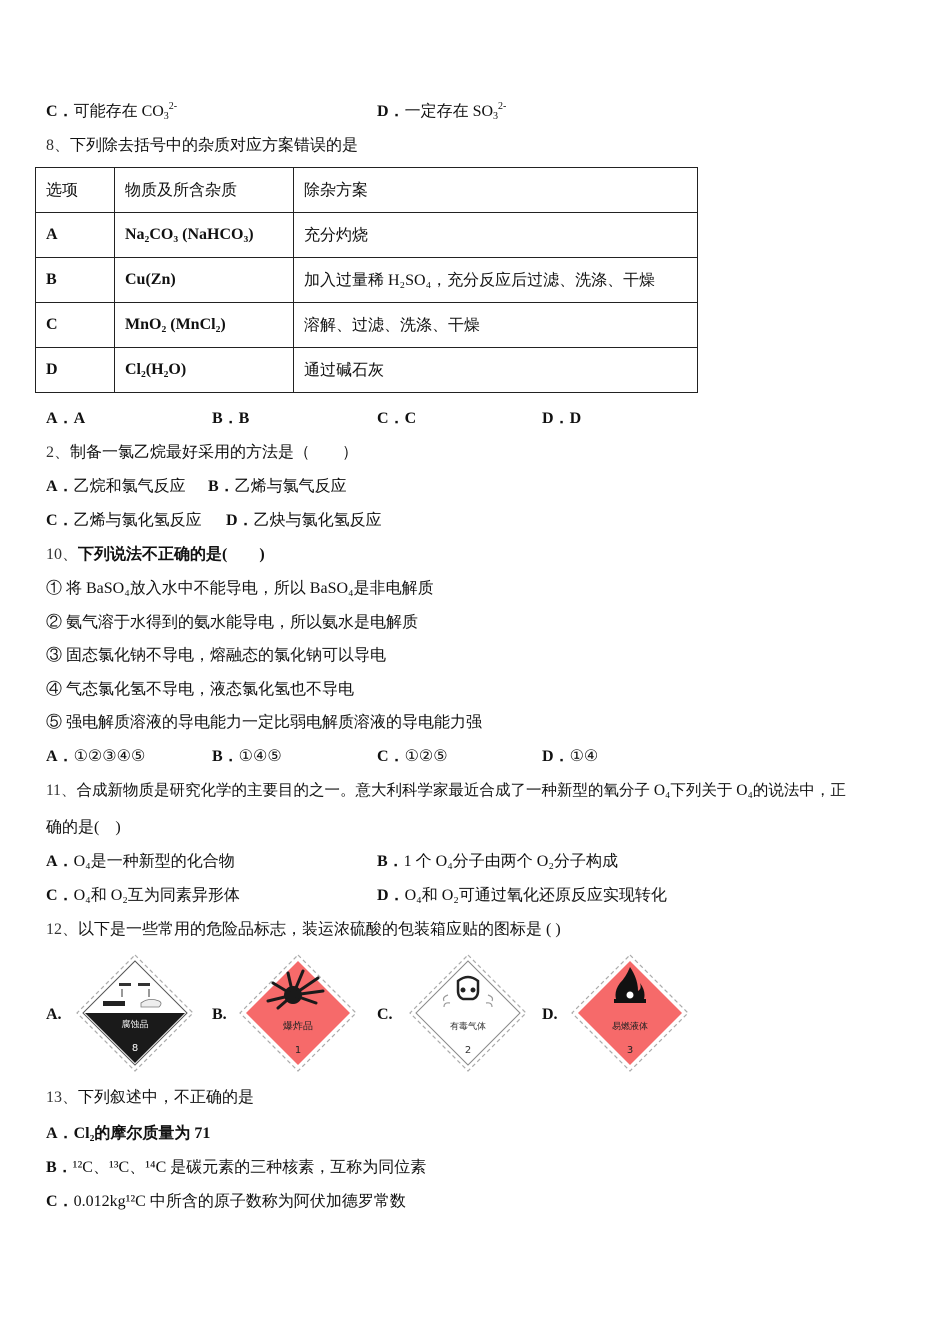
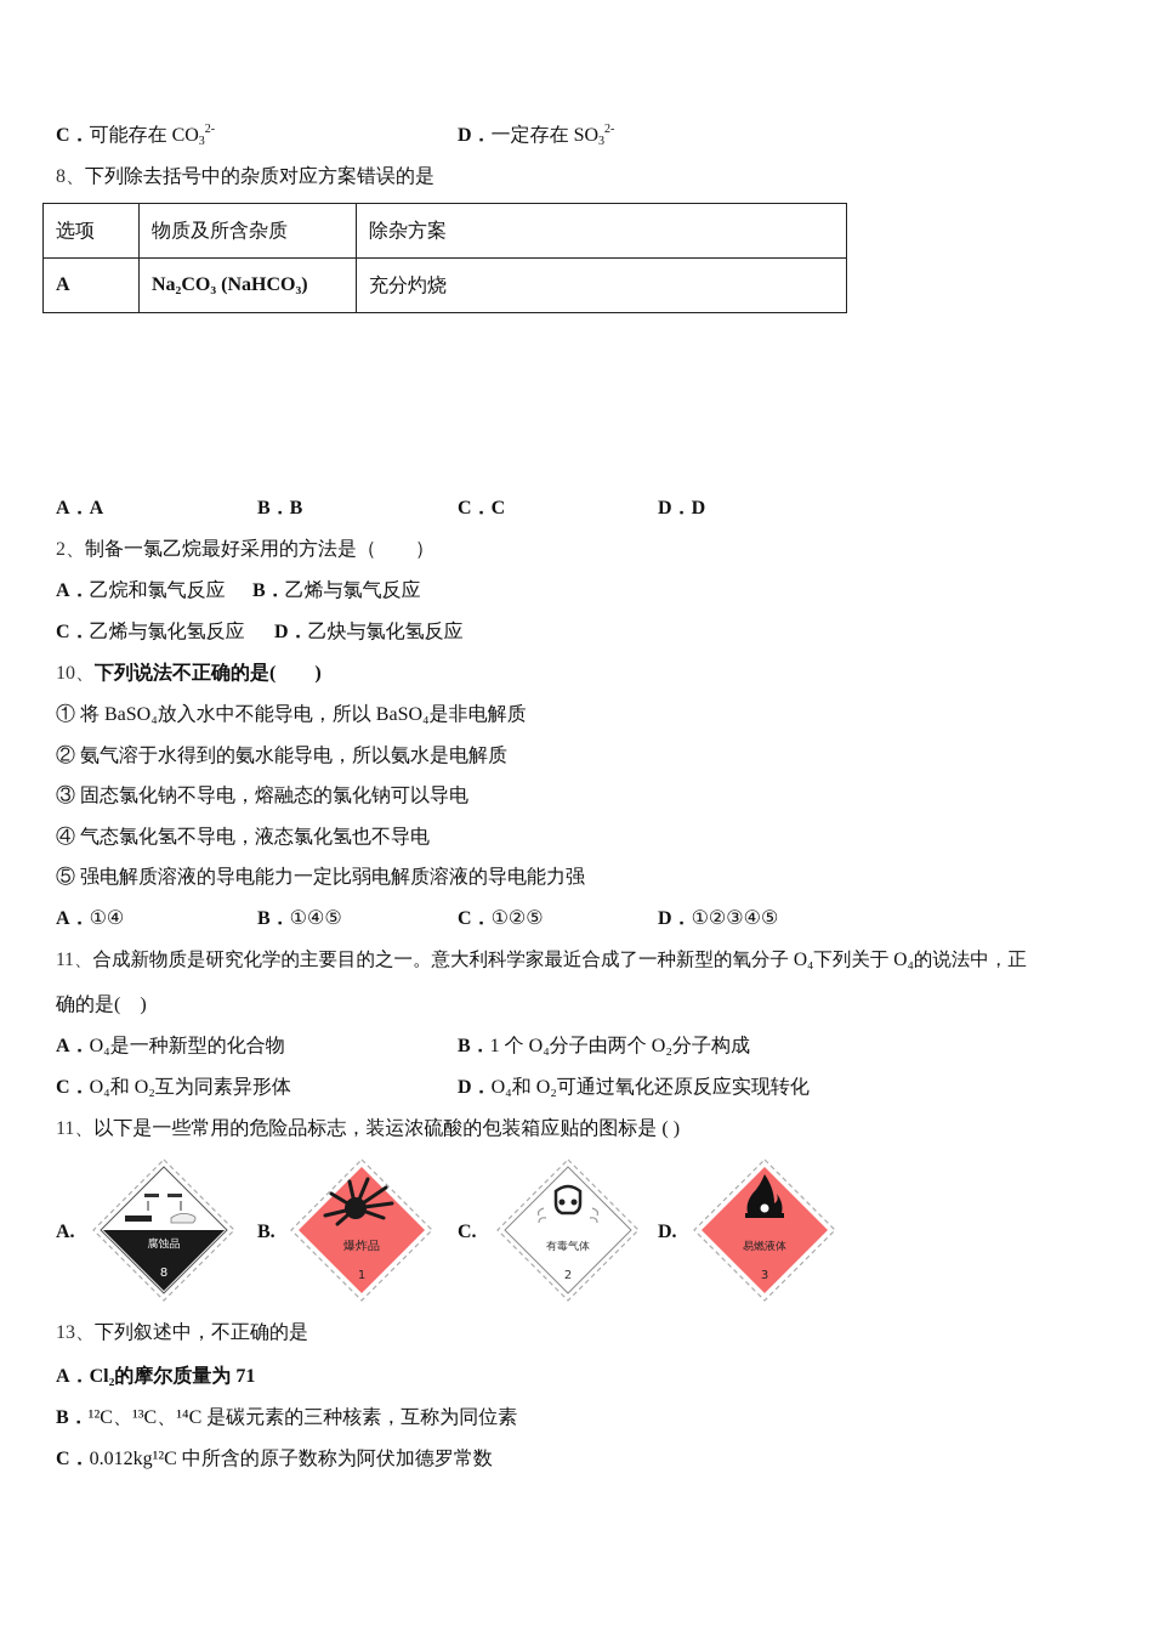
  C．可能存在 CO32-
  D．一定存在 SO32-
  8、下列除去括号中的杂质对应方案错误的是
  选项	物质及所含杂质	除杂方案
  A	Na₂CO₃ (NaHCO₃)	充分灼烧
- B	Cu(Zn)	加入过量稀 H₂SO₄，充分反应后过滤、洗涤、干燥
- C	MnO₂ (MnCl₂)	溶解、过滤、洗涤、干燥
- D	Cl₂(H₂O)	通过碱石灰
  A．A
  B．B
  C．C
  D．D
  2、制备一氯乙烷最好采用的方法是（ ）
  A．乙烷和氯气反应
  B．乙烯与氯气反应
  C．乙烯与氯化氢反应
  D．乙炔与氯化氢反应
  10、下列说法不正确的是( )
  ① 将 BaSO₄放入水中不能导电，所以 BaSO₄是非电解质
  ② 氨气溶于水得到的氨水能导电，所以氨水是电解质
  ③ 固态氯化钠不导电，熔融态的氯化钠可以导电
  ④ 气态氯化氢不导电，液态氯化氢也不导电
  ⑤ 强电解质溶液的导电能力一定比弱电解质溶液的导电能力强
- A．①②③④⑤
+ A．①④
  B．①④⑤
  C．①②⑤
- D．①④
+ D．①②③④⑤
  11、合成新物质是研究化学的主要目的之一。意大利科学家最近合成了一种新型的氧分子 O₄下列关于 O₄的说法中，正
  确的是( )
  A．O₄是一种新型的化合物
  B．1 个 O₄分子由两个 O₂分子构成
  C．O₄和 O₂互为同素异形体
  D．O₄和 O₂可通过氧化还原反应实现转化
- 12、以下是一些常用的危险品标志，装运浓硫酸的包装箱应贴的图标是 ( )
+ 11、以下是一些常用的危险品标志，装运浓硫酸的包装箱应贴的图标是 ( )
  A.
  腐蚀品
  8
  B.
  爆炸品
  1
  C.
  有毒气体
  2
  D.
  易燃液体
  3
  13、下列叙述中，不正确的是
  A．Cl₂的摩尔质量为 71
  B．¹²C、¹³C、¹⁴C 是碳元素的三种核素，互称为同位素
  C．0.012kg¹²C 中所含的原子数称为阿伏加德罗常数
